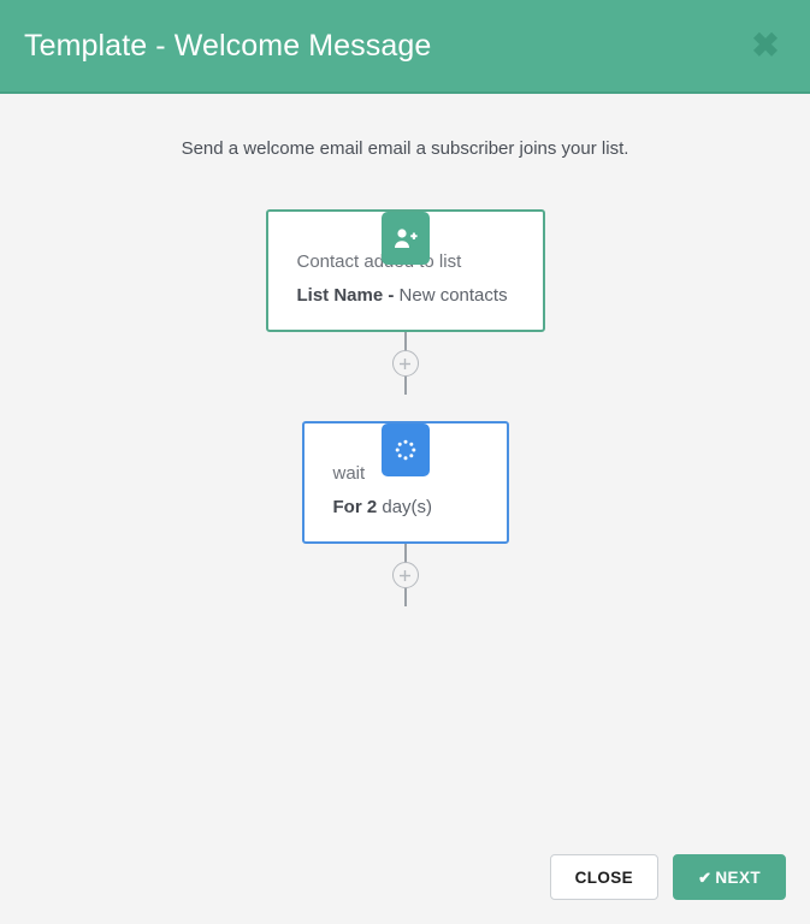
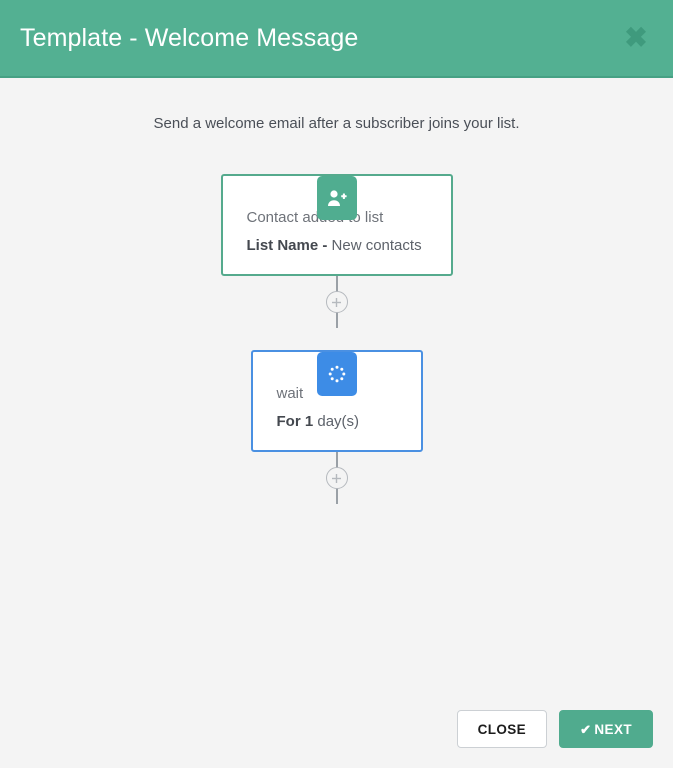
  Template - Welcome Message
- Send a welcome email email a subscriber joins your list.
+ Send a welcome email after a subscriber joins your list.
  Contact ado list
  List Name - New contacts
  wait
- For 2 day(s)
+ For 1 day(s)
  CLOSE
  ✔
  NEXT
